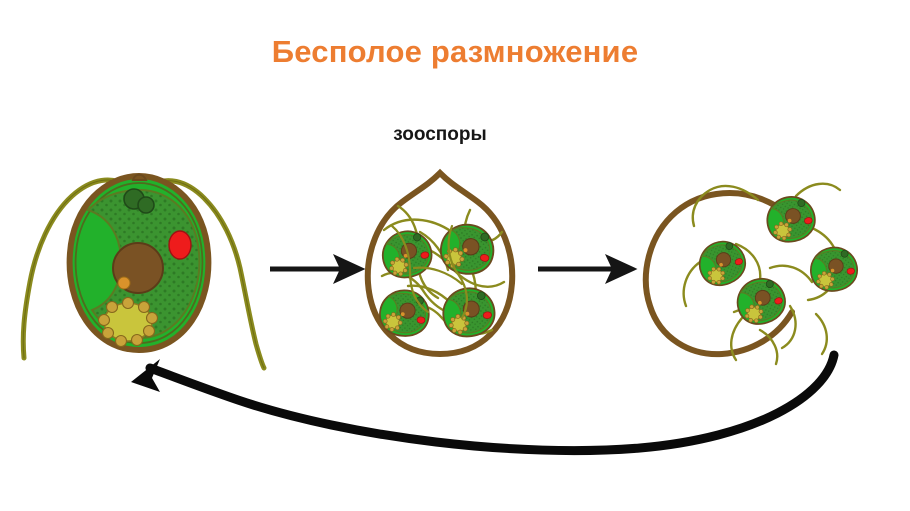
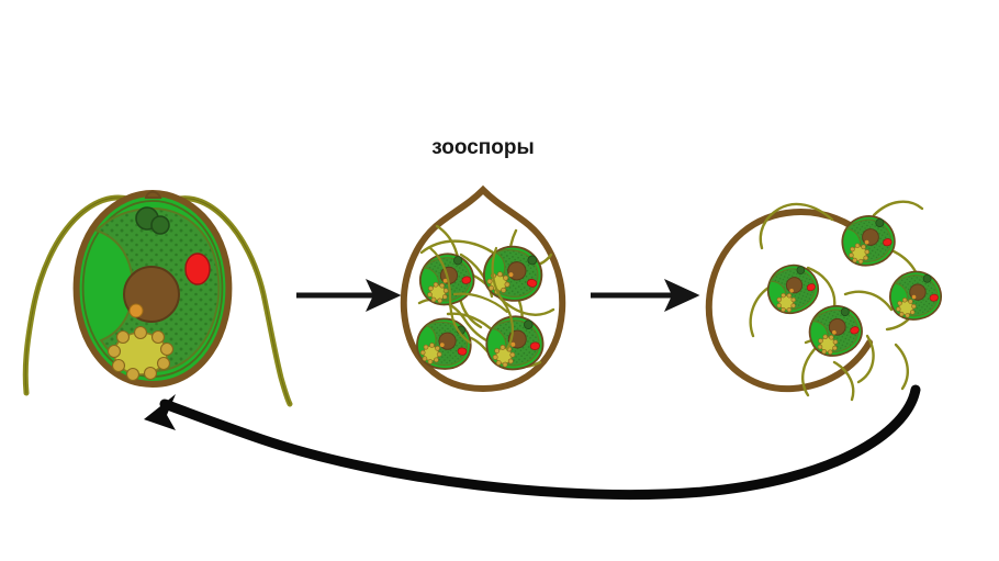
- Бесполое размножение
  зооспоры
